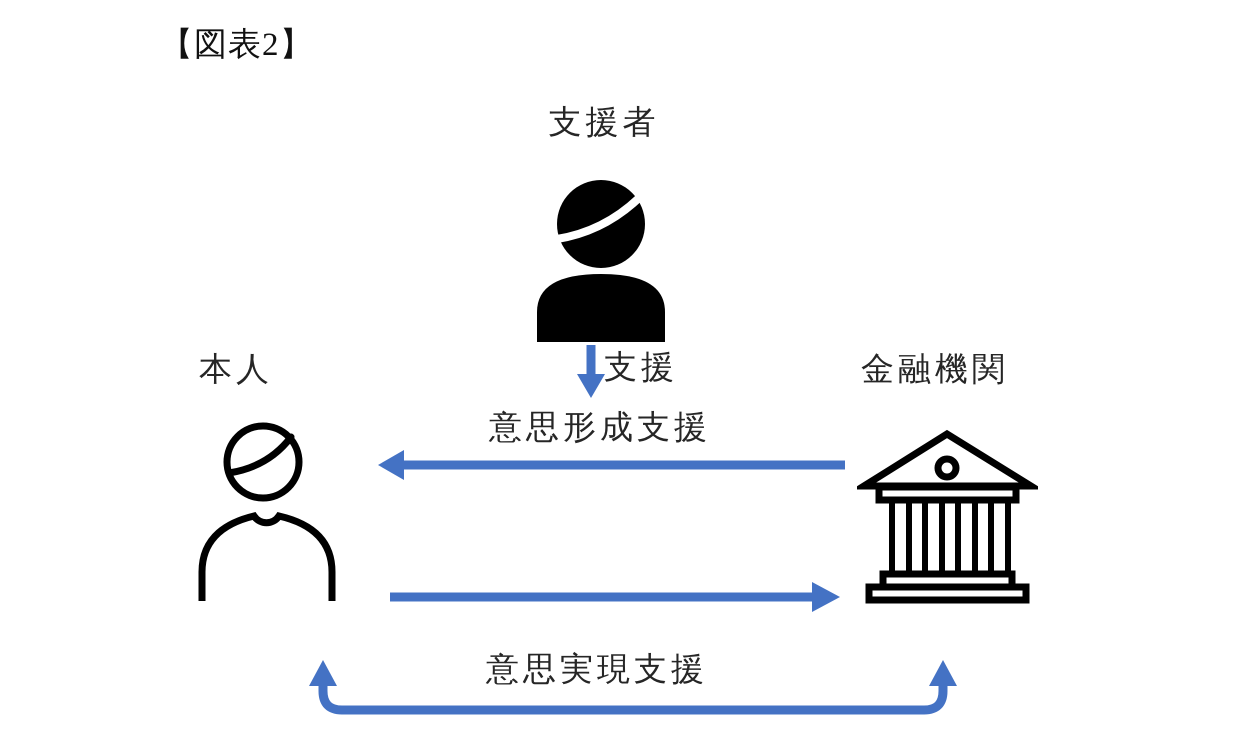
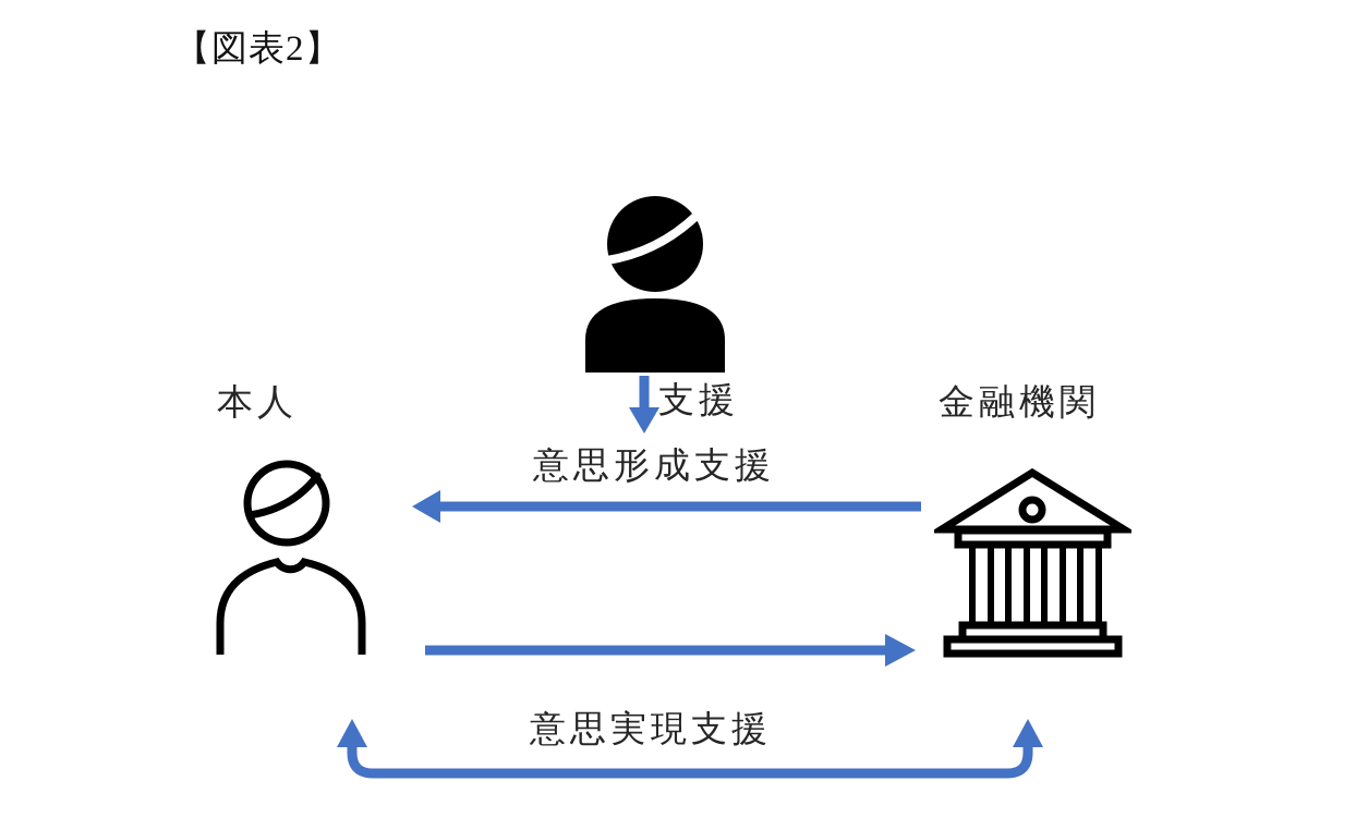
  【図表2】
- 支援者
  本人
  金融機関
  支援
  意思形成支援
  意思実現支援
